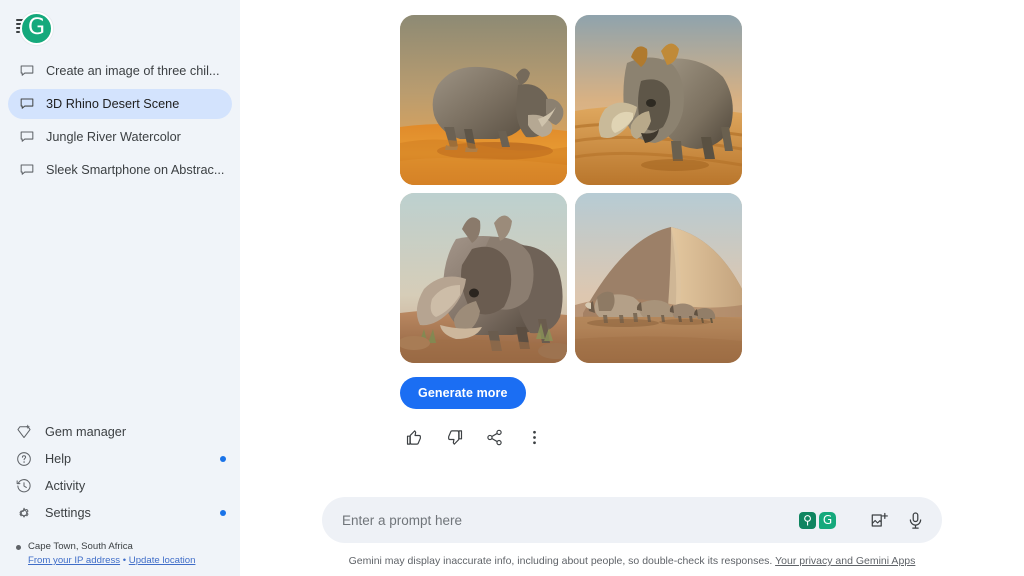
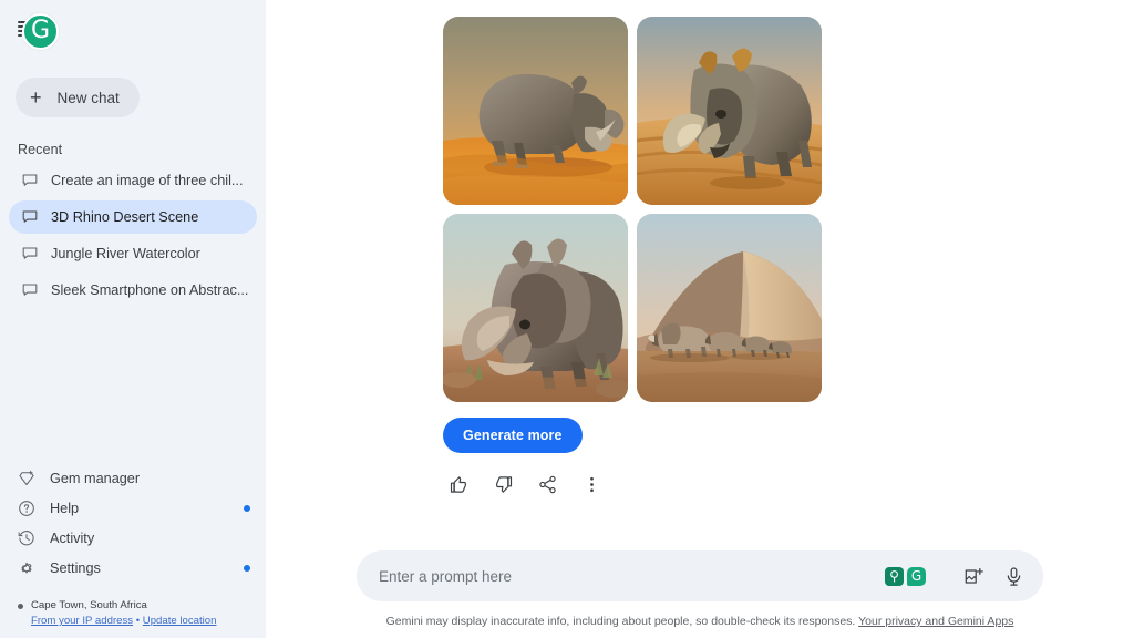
  G
+ +
+ New chat
+ Recent
  Create an image of three chil...
  3D Rhino Desert Scene
  Jungle River Watercolor
  Sleek Smartphone on Abstrac...
  Gem manager
  Help
  Activity
  Settings
  Cape Town, South Africa
  From your IP address • Update location
  Generate more
  Enter a prompt here
  ⚲
  G
  Gemini may display inaccurate info, including about people, so double-check its responses. Your privacy and Gemini Apps
